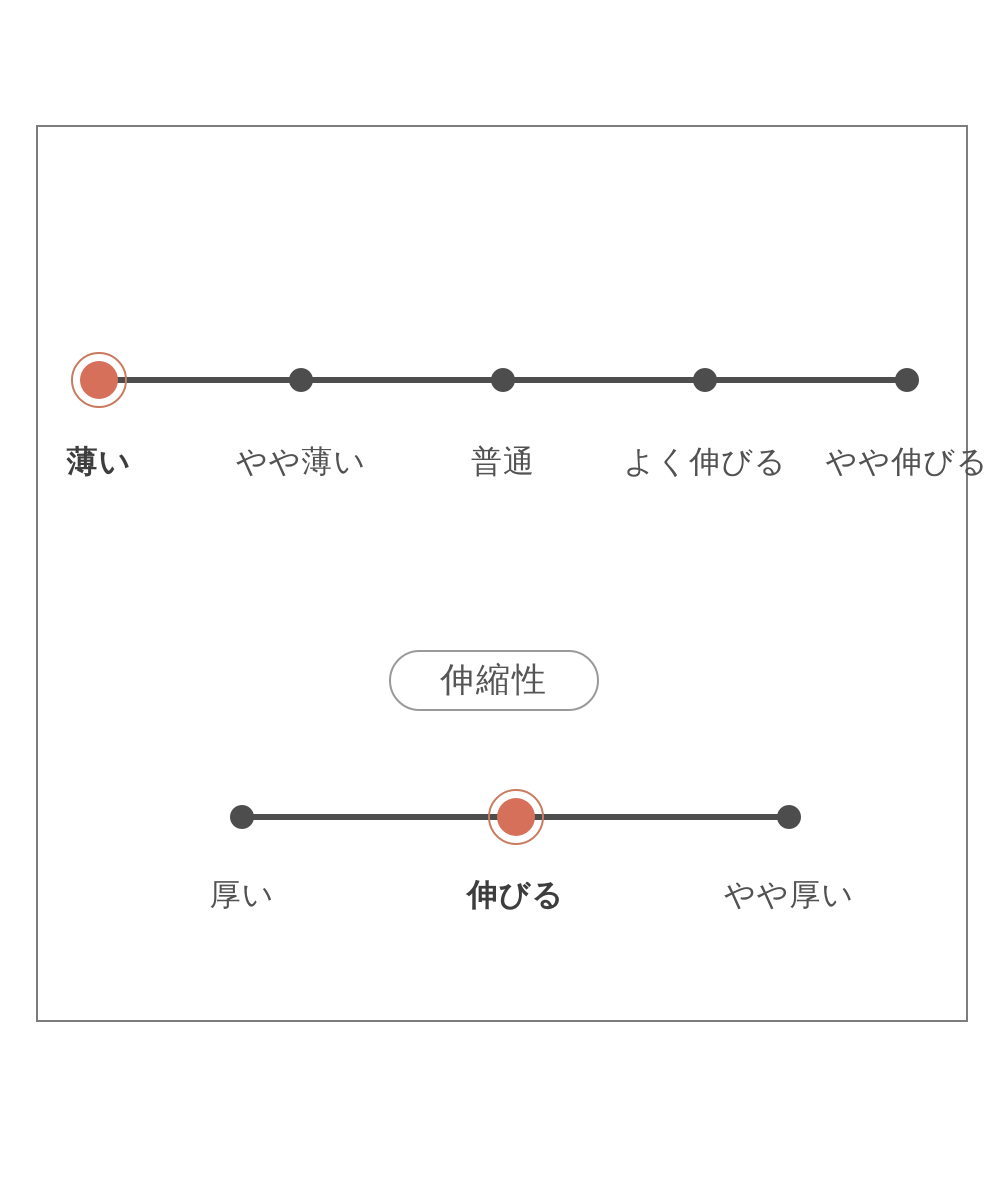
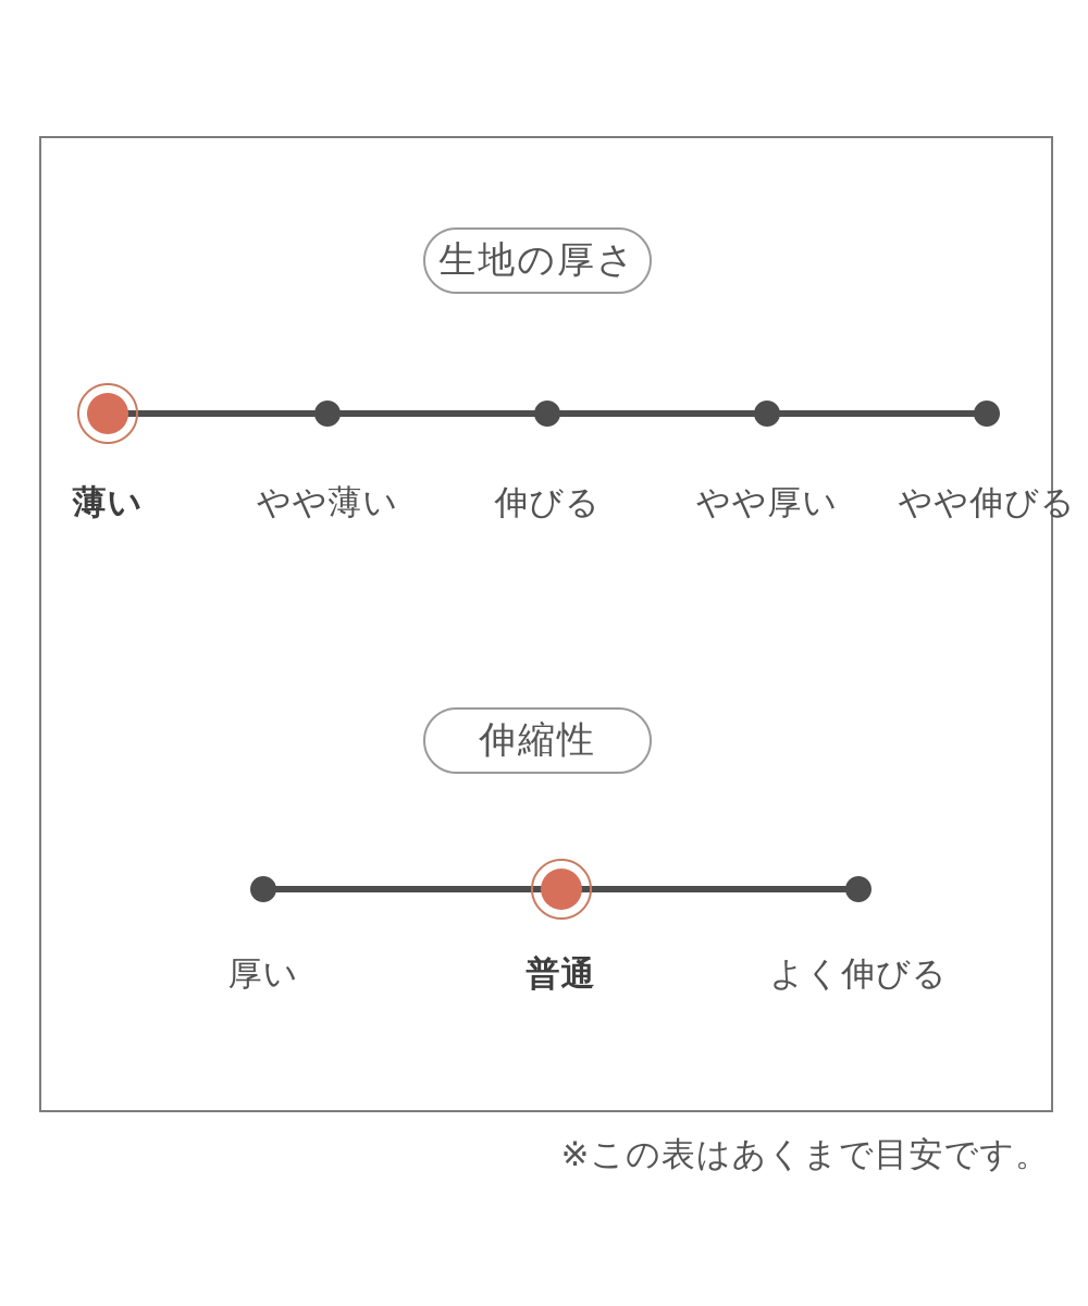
+ 生地の厚さ
  薄い
  やや薄い
- 普通
+ 伸びる
- よく伸びる
+ やや厚い
  やや伸びる
  伸縮性
  厚い
- 伸びる
+ 普通
- やや厚い
+ よく伸びる
+ ※この表はあくまで目安です。
